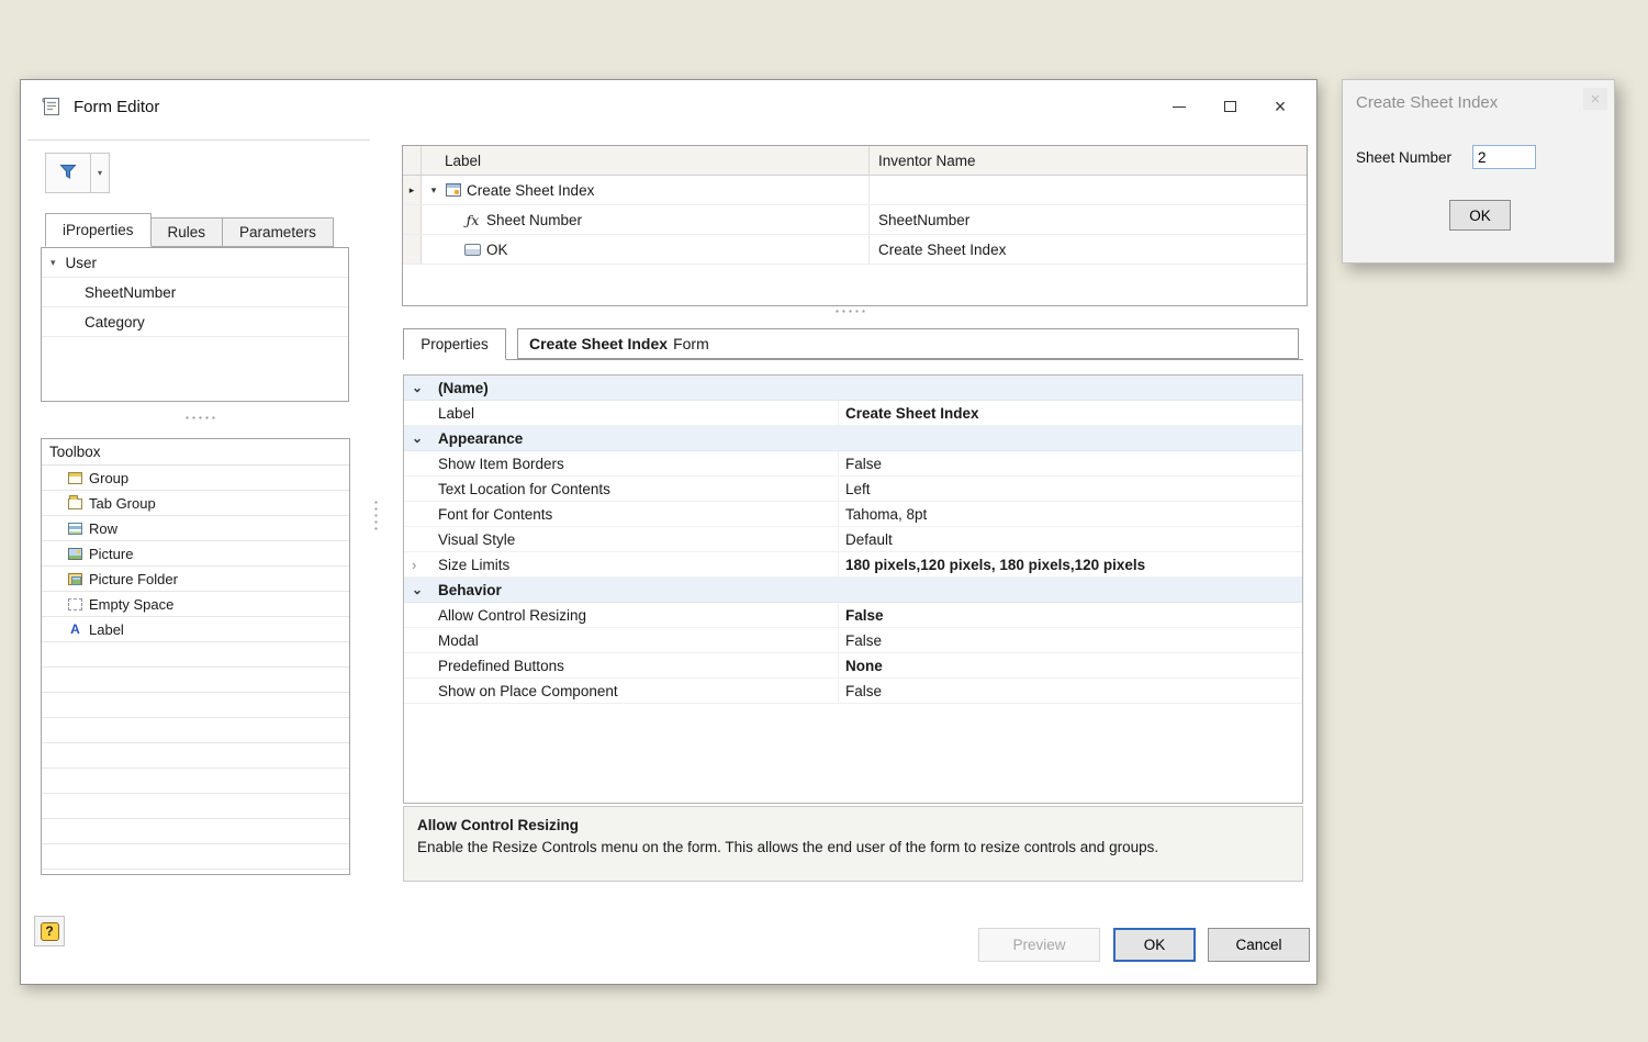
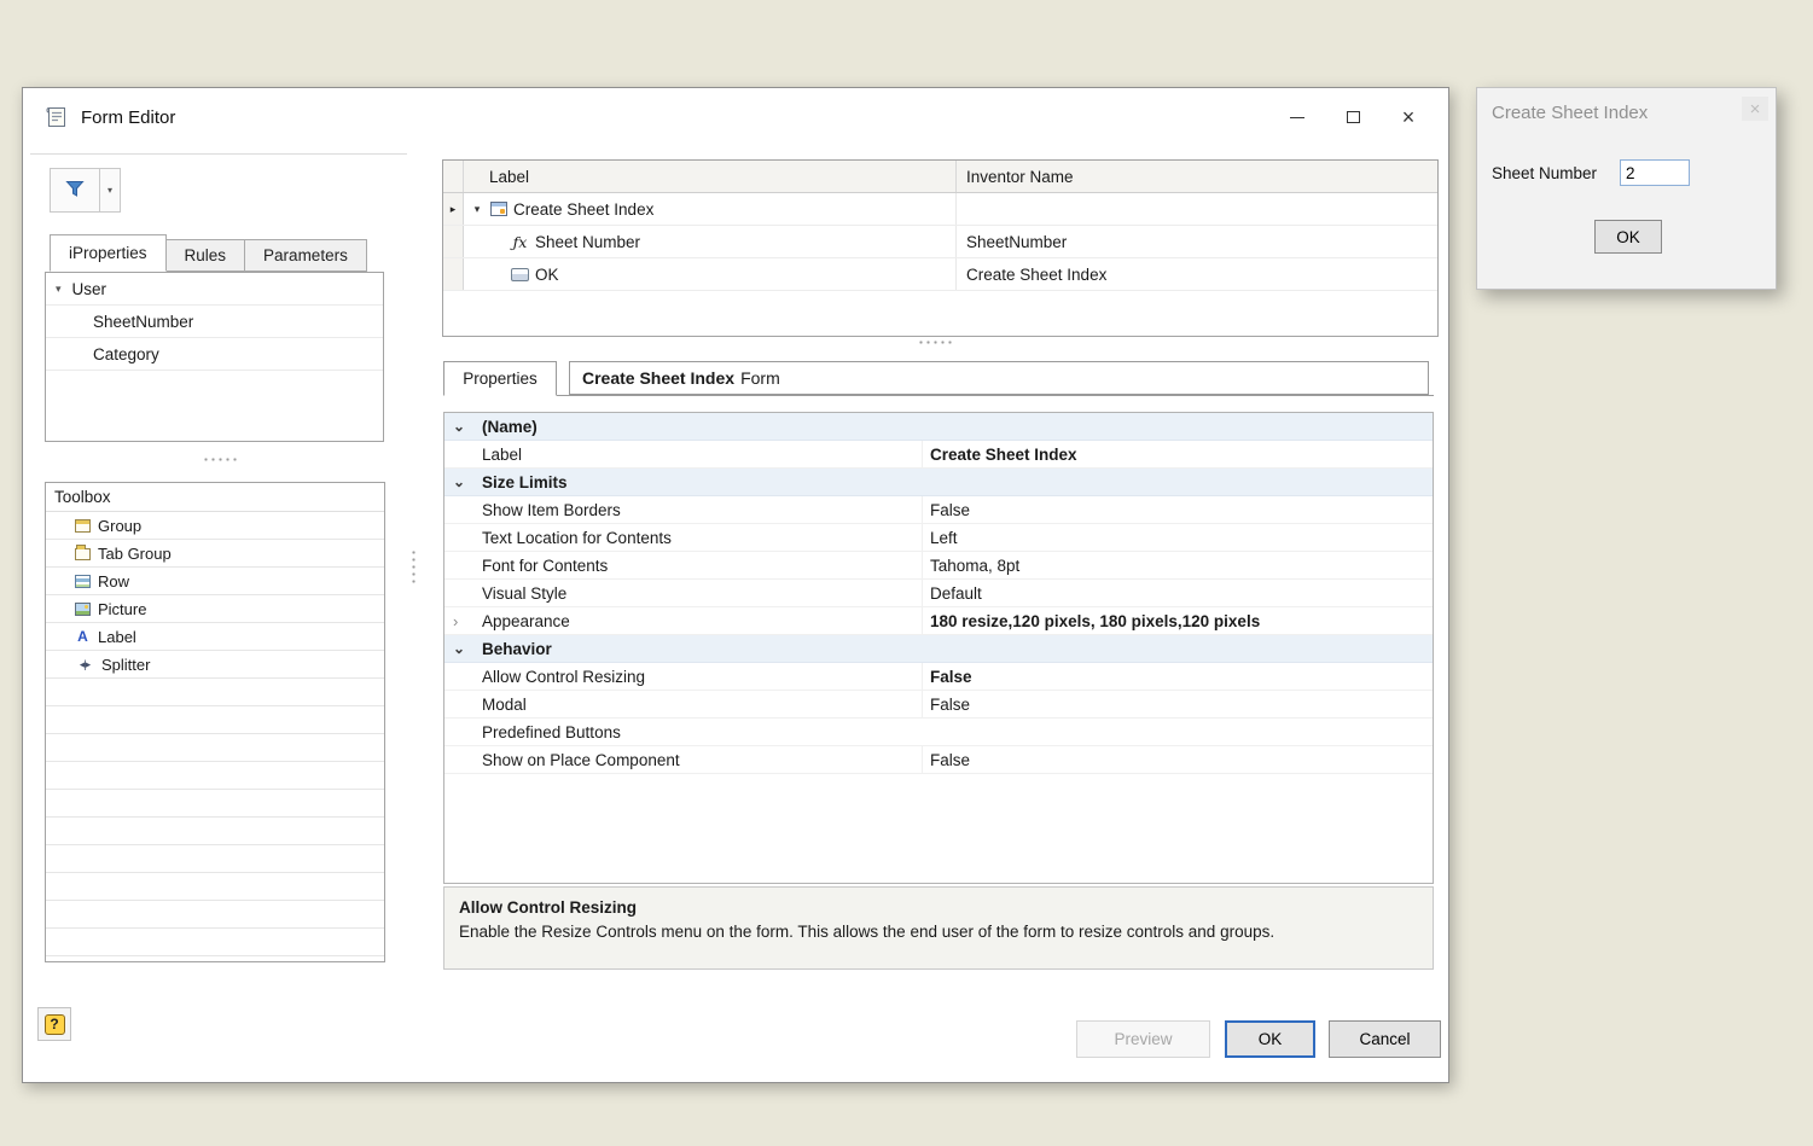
  Form Editor
  ×
  ▾
  iProperties
  Rules
  Parameters
  ▾
  User
  SheetNumber
  Category
  Toolbox
  Group
  Tab Group
  Row
  Picture
- Picture Folder
- Empty Space
  A
  Label
+ ◂|▸
+ Splitter
  Label
  Inventor Name
  ▸
  ▾
  Create Sheet Index
  ƒx
  Sheet Number
  SheetNumber
  OK
  Create Sheet Index
  Properties
  Create Sheet Index
  Form
  ⌄
  (Name)
  Label
  Create Sheet Index
  ⌄
- Appearance
+ Size Limits
  Show Item Borders
  False
  Text Location for Contents
  Left
  Font for Contents
  Tahoma, 8pt
  Visual Style
  Default
  ›
- Size Limits
+ Appearance
- 180 pixels,120 pixels, 180 pixels,120 pixels
+ 180 resize,120 pixels, 180 pixels,120 pixels
  ⌄
  Behavior
  Allow Control Resizing
  False
  Modal
  False
  Predefined Buttons
- None
  Show on Place Component
  False
  Allow Control Resizing
  Enable the Resize Controls menu on the form. This allows the end user of the form to resize controls and groups.
  ?
  Preview
  OK
  Cancel
  Create Sheet Index
  ×
  Sheet Number
  2
  OK
